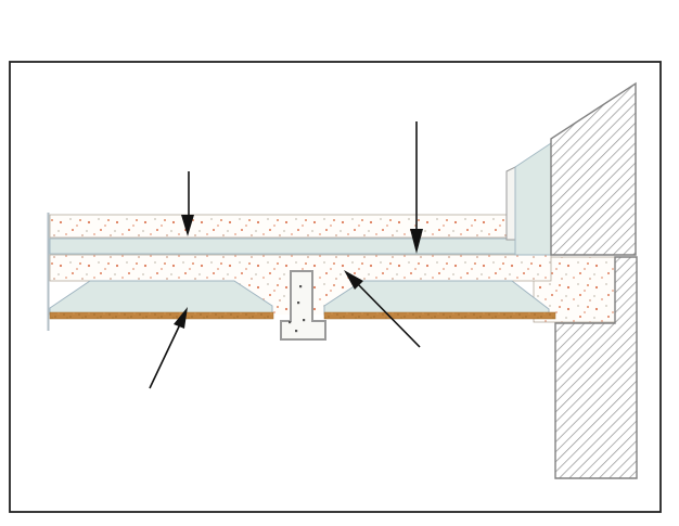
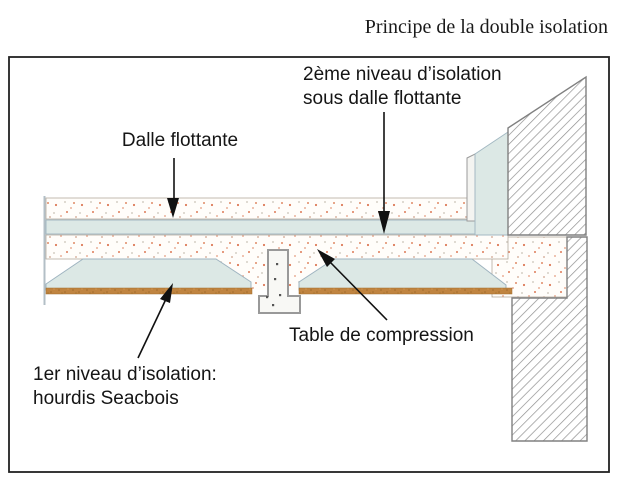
+ Principe de la double isolation
+ 2ème niveau d’isolation
+ sous dalle flottante
+ Dalle flottante
+ Table de compression
+ 1er niveau d’isolation:
+ hourdis Seacbois
